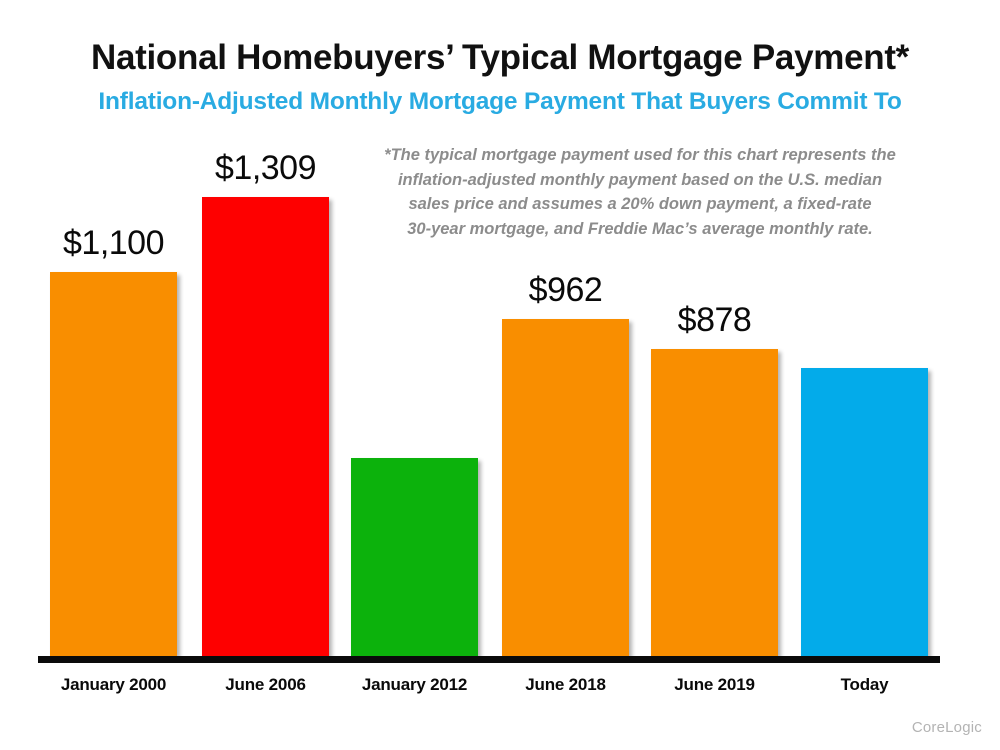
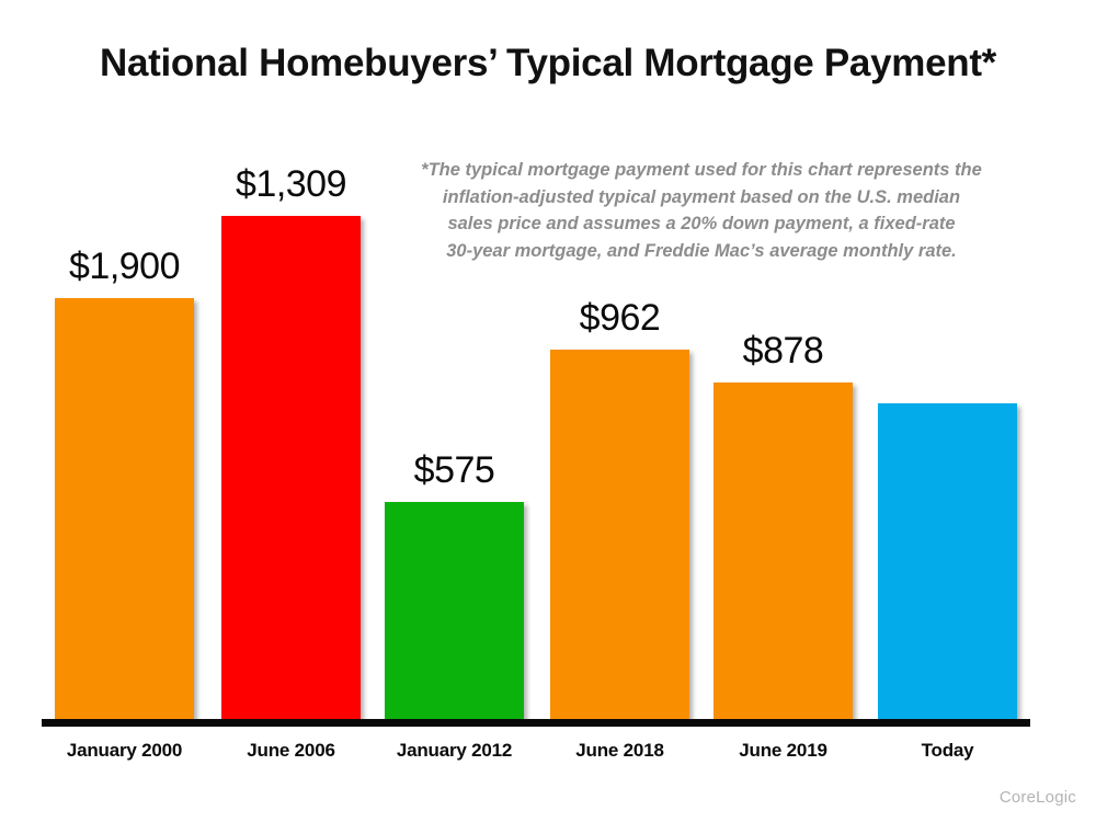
  National Homebuyers’ Typical Mortgage Payment*
- Inflation-Adjusted Monthly Mortgage Payment That Buyers Commit To
  *The typical mortgage payment used for this chart represents the
- inflation-adjusted monthly payment based on the U.S. median
+ inflation-adjusted typical payment based on the U.S. median
  sales price and assumes a 20% down payment, a fixed-rate
  30-year mortgage, and Freddie Mac’s average monthly rate.
- $1,100
+ $1,900
  January 2000
  $1,309
  June 2006
+ $575
  January 2012
  $962
  June 2018
  $878
  June 2019
  Today
  CoreLogic
